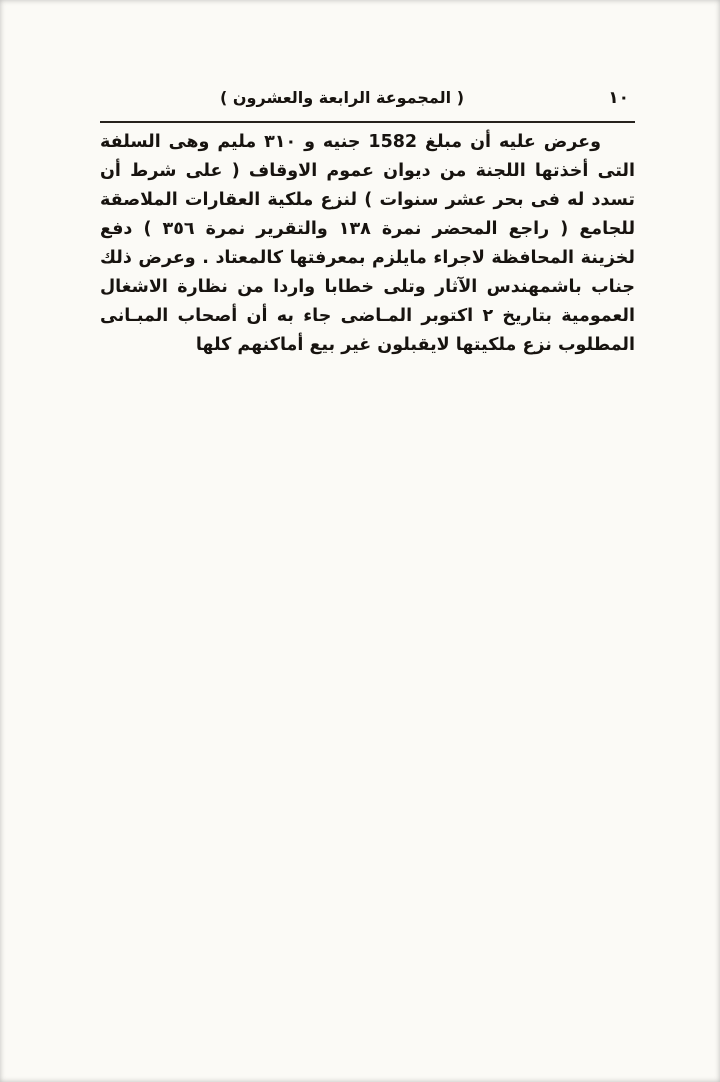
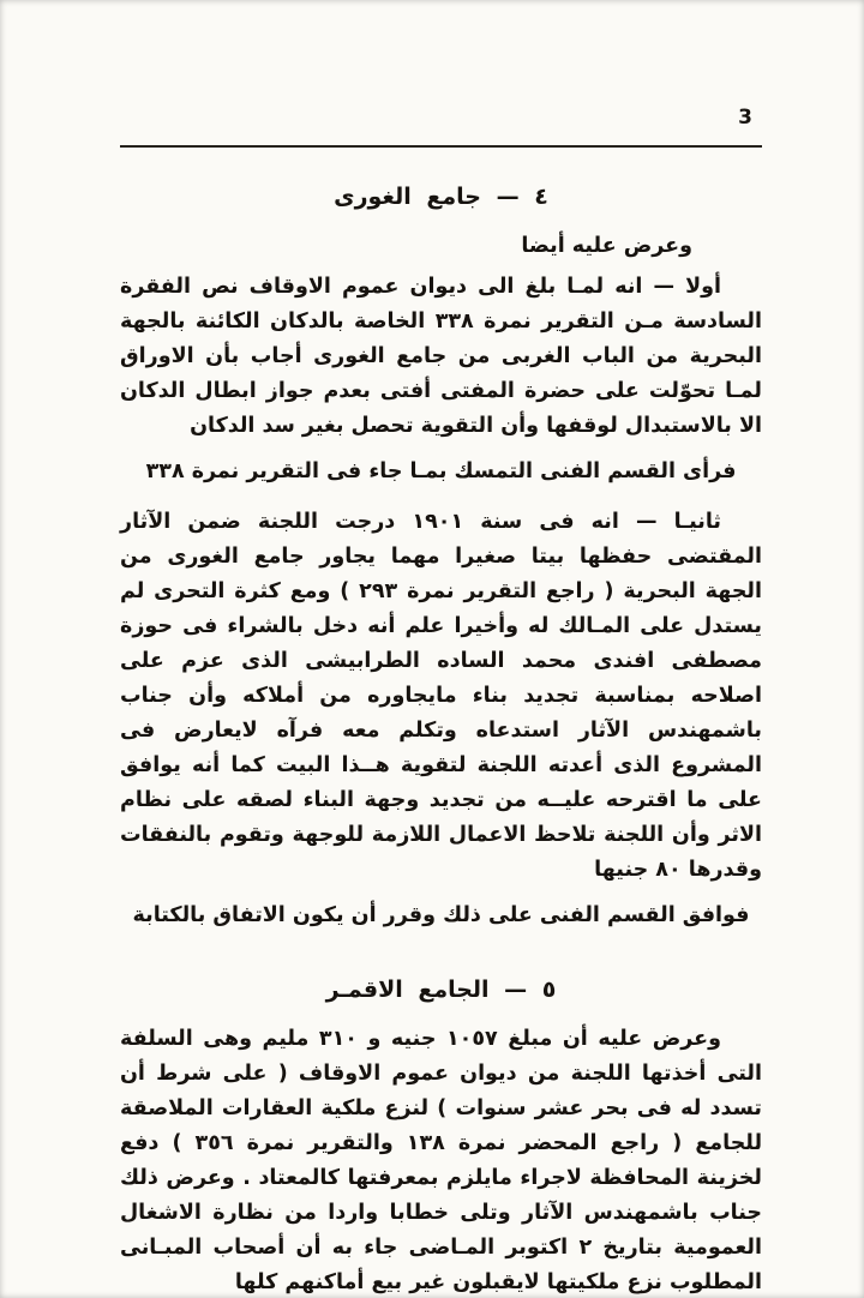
- ( المجموعة الرابعة والعشرون )
- ١٠
+ 3
+ ٤ — جامع الغورى
+ وعرض عليه أيضا
+ أولا — انه لمـا بلغ الى ديوان عموم الاوقاف نص الفقرة السادسة مـن التقرير نمرة ٣٣٨ الخاصة بالدكان الكائنة بالجهة البحرية من الباب الغربى من جامع الغورى أجاب بأن الاوراق لمـا تحوّلت على حضرة المفتى أفتى بعدم جواز ابطال الدكان الا بالاستبدال لوقفها وأن التقوية تحصل بغير سد الدكان
+ فرأى القسم الفنى التمسك بمـا جاء فى التقرير نمرة ٣٣٨
+ ثانيـا — انه فى سنة ١٩٠١ درجت اللجنة ضمن الآثار المقتضى حفظها بيتا صغيرا مهما يجاور جامع الغورى من الجهة البحرية ( راجع التقرير نمرة ٢٩٣ ) ومع كثرة التحرى لم يستدل على المـالك له وأخيرا علم أنه دخل بالشراء فى حوزة مصطفى افندى محمد الساده الطرابيشى الذى عزم على اصلاحه بمناسبة تجديد بناء مايجاوره من أملاكه وأن جناب باشمهندس الآثار استدعاه وتكلم معه فرآه لايعارض فى المشروع الذى أعدته اللجنة لتقوية هــذا البيت كما أنه يوافق على ما اقترحه عليــه من تجديد وجهة البناء لصقه على نظام الاثر وأن اللجنة تلاحظ الاعمال اللازمة للوجهة وتقوم بالنفقات وقدرها ٨٠ جنيها
+ فوافق القسم الفنى على ذلك وقرر أن يكون الاتفاق بالكتابة
+ ٥ — الجامع الاقمـر
- وعرض عليه أن مبلغ 1582 جنيه و ٣١٠ مليم وهى السلفة التى أخذتها اللجنة من ديوان عموم الاوقاف ( على شرط أن تسدد له فى بحر عشر سنوات ) لنزع ملكية العقارات الملاصقة للجامع ( راجع المحضر نمرة ١٣٨ والتقرير نمرة ٣٥٦ ) دفع لخزينة المحافظة لاجراء مايلزم بمعرفتها كالمعتاد . وعرض ذلك جناب باشمهندس الآثار وتلى خطابا واردا من نظارة الاشغال العمومية بتاريخ ٢ اكتوبر المـاضى جاء به أن أصحاب المبـانى المطلوب نزع ملكيتها لايقبلون غير بيع أماكنهم كلها
+ وعرض عليه أن مبلغ ١٠٥٧ جنيه و ٣١٠ مليم وهى السلفة التى أخذتها اللجنة من ديوان عموم الاوقاف ( على شرط أن تسدد له فى بحر عشر سنوات ) لنزع ملكية العقارات الملاصقة للجامع ( راجع المحضر نمرة ١٣٨ والتقرير نمرة ٣٥٦ ) دفع لخزينة المحافظة لاجراء مايلزم بمعرفتها كالمعتاد . وعرض ذلك جناب باشمهندس الآثار وتلى خطابا واردا من نظارة الاشغال العمومية بتاريخ ٢ اكتوبر المـاضى جاء به أن أصحاب المبـانى المطلوب نزع ملكيتها لايقبلون غير بيع أماكنهم كلها
